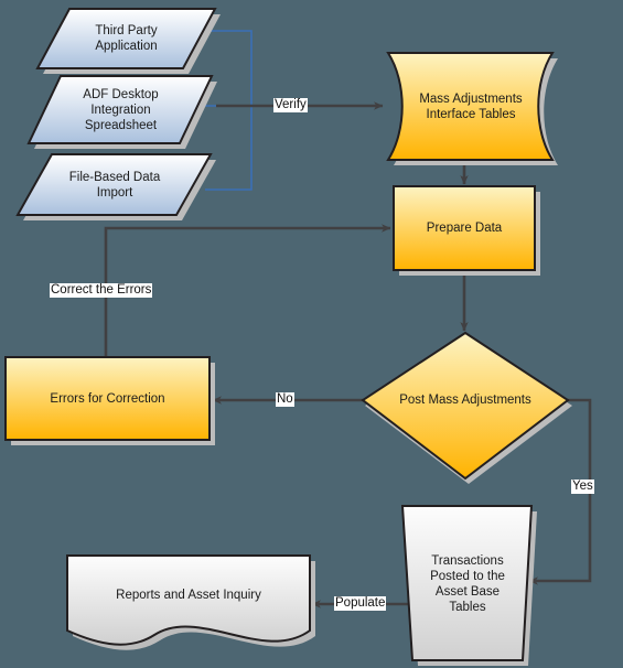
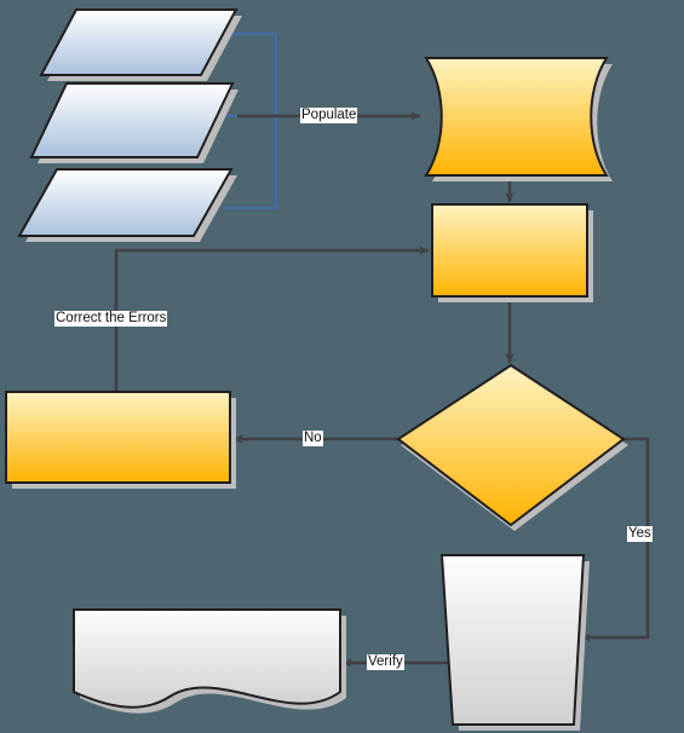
- Third Party
- Application
- ADF Desktop
- Integration
- Spreadsheet
- File-Based Data
- Import
- Mass Adjustments
- Interface Tables
- Prepare Data
- Post Mass Adjustments
- Errors for Correction
- Transactions
- Posted to the
- Asset Base
- Tables
- Reports and Asset Inquiry
- Verify
+ Populate
  Correct the Errors
  No
  Yes
- Populate
+ Verify
